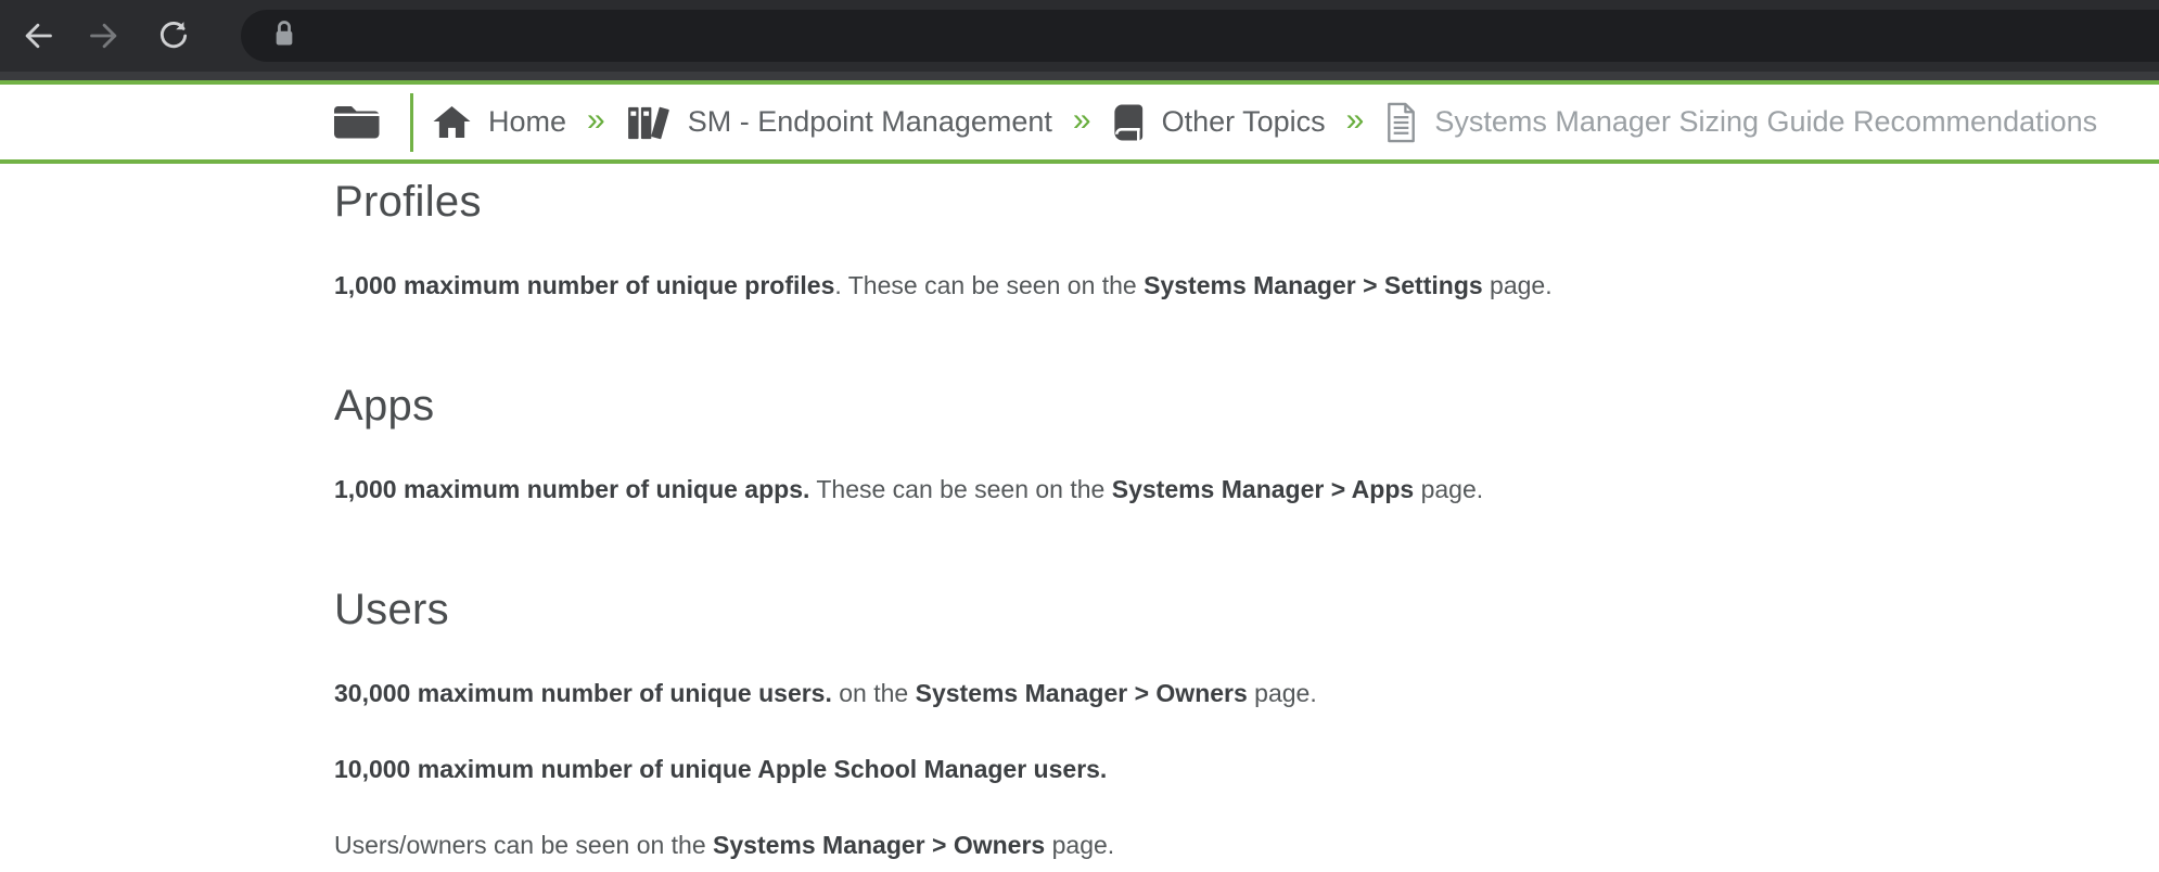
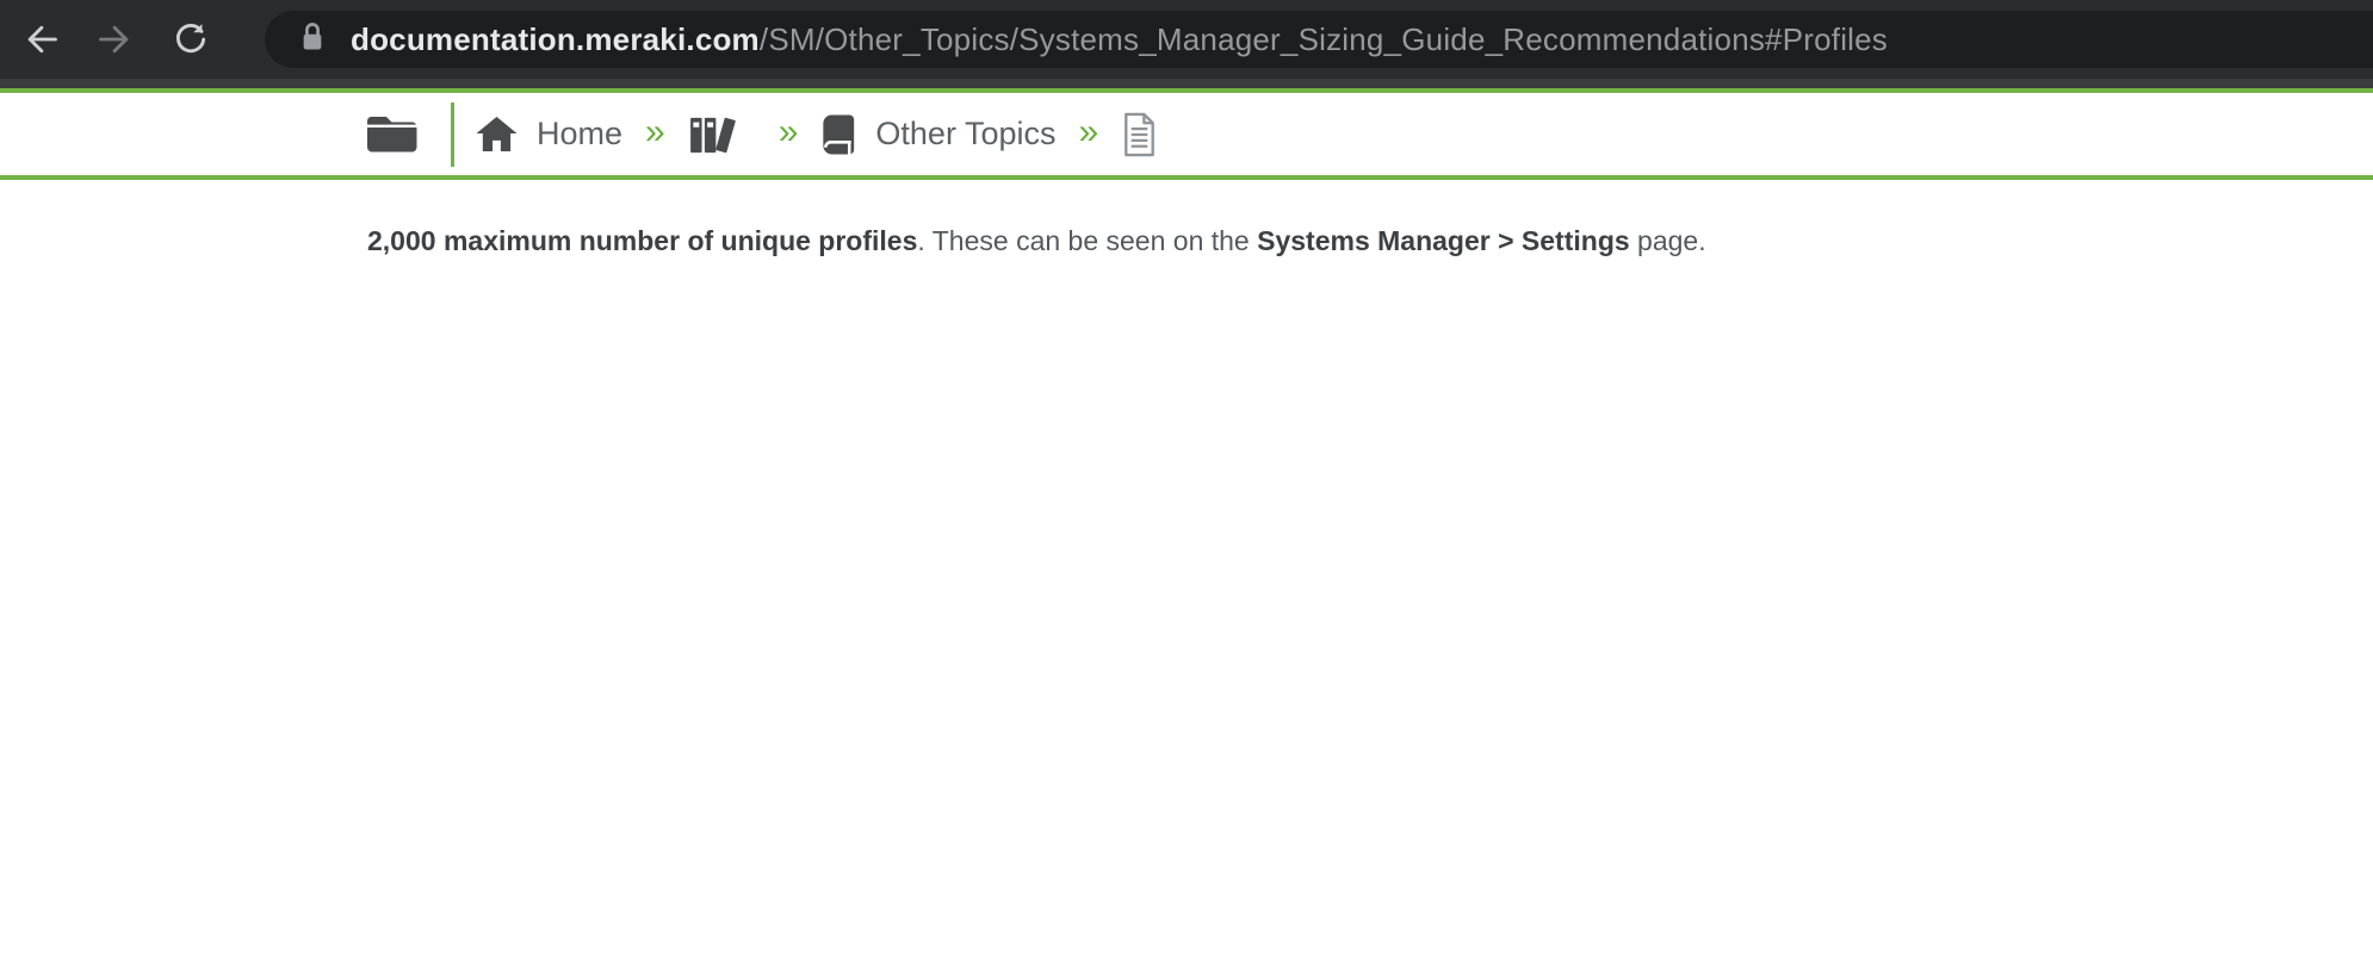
+ documentation.meraki.com/SM/Other_Topics/Systems_Manager_Sizing_Guide_Recommendations#Profiles
  Home
  »
- SM - Endpoint Management
  »
  Other Topics
  »
- Systems Manager Sizing Guide Recommendations
- Profiles
- 1,000 maximum number of unique profiles. These can be seen on the Systems Manager > Settings page.
+ 2,000 maximum number of unique profiles. These can be seen on the Systems Manager > Settings page.
- Apps
- 1,000 maximum number of unique apps. These can be seen on the Systems Manager > Apps page.
- Users
- 30,000 maximum number of unique users. on the Systems Manager > Owners page.
- 10,000 maximum number of unique Apple School Manager users.
- Users/owners can be seen on the Systems Manager > Owners page.
